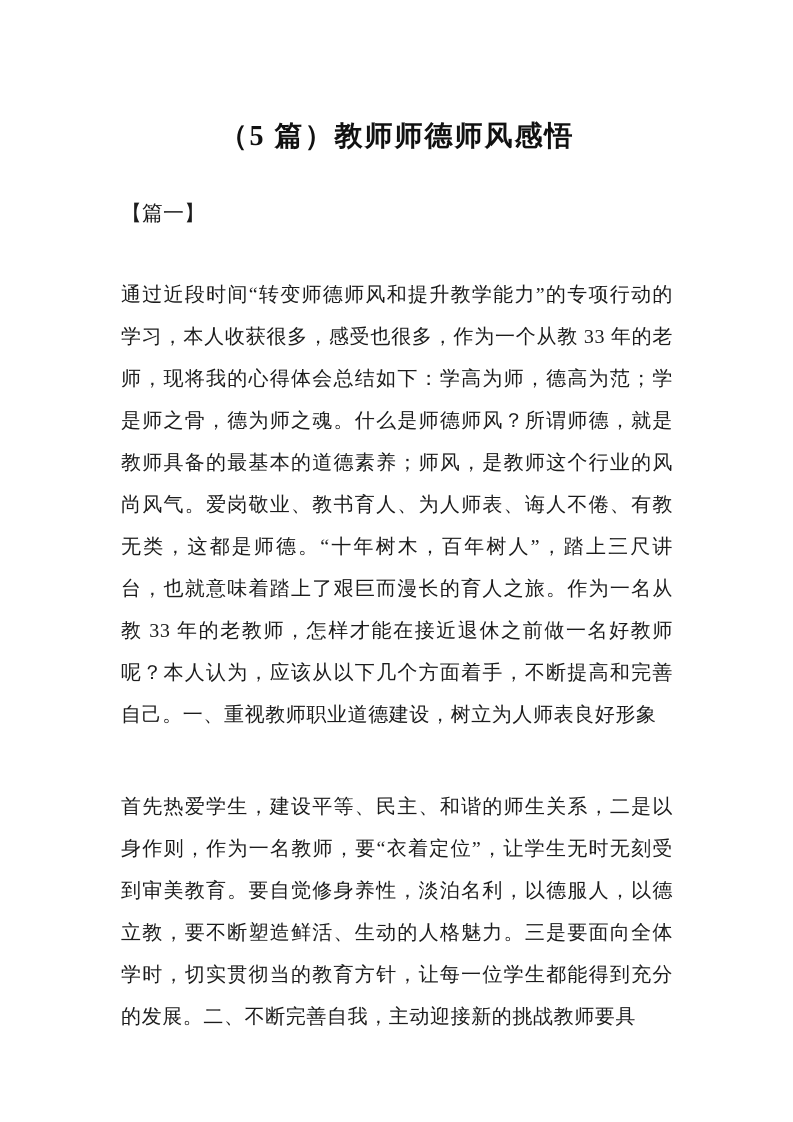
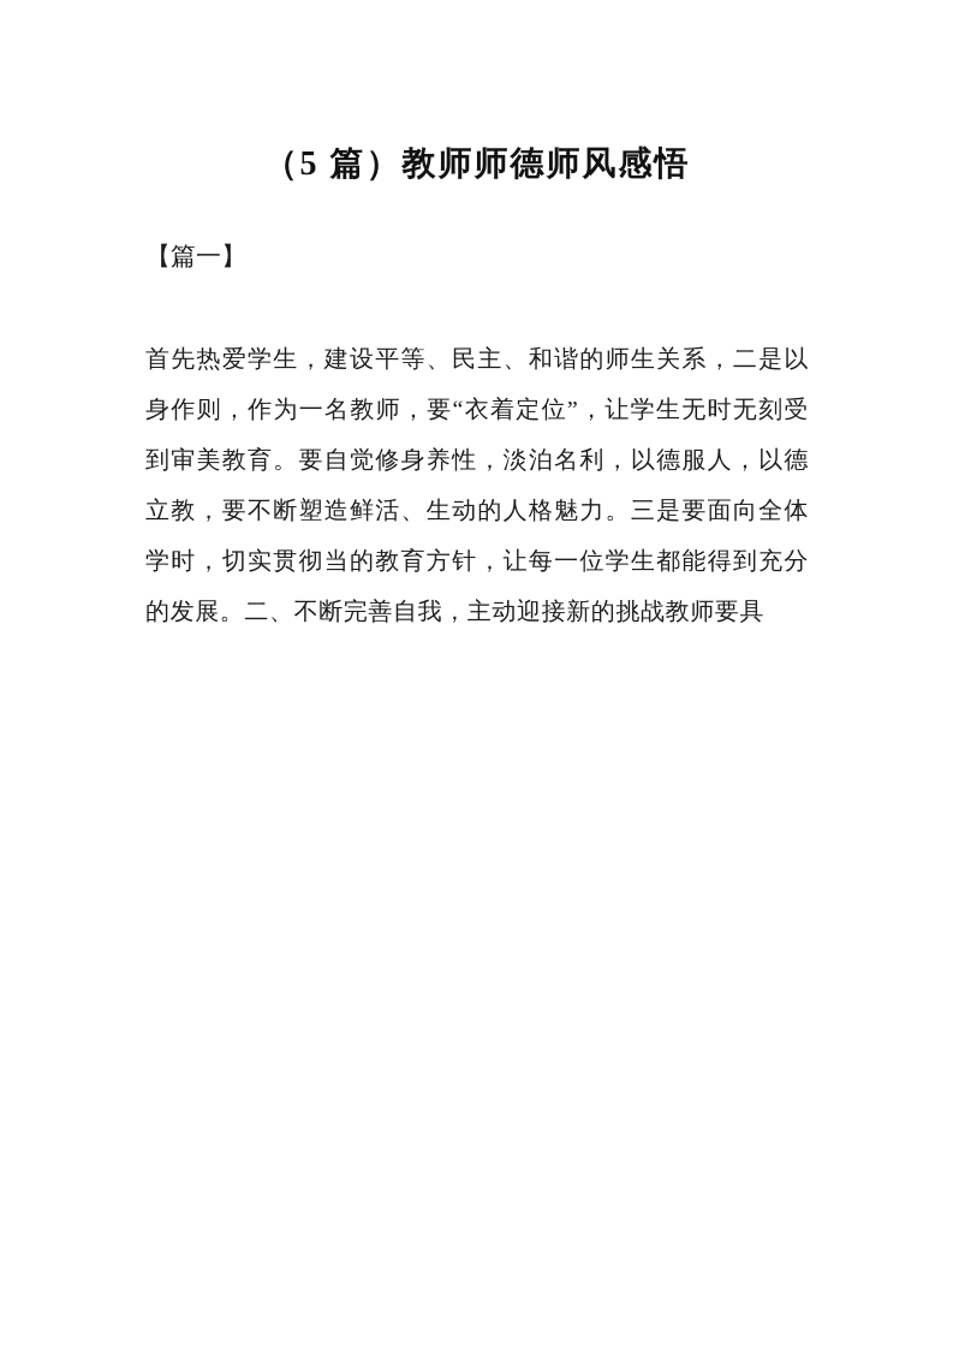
  （5 篇）教师师德师风感悟
  【篇一】
- 通过近段时间“转变师德师风和提升教学能力”的专项行动的学习，本人收获很多，感受也很多，作为一个从教 33 年的老师，现将我的心得体会总结如下：学高为师，德高为范；学是师之骨，德为师之魂。什么是师德师风？所谓师德，就是教师具备的最基本的道德素养；师风，是教师这个行业的风尚风气。爱岗敬业、教书育人、为人师表、诲人不倦、有教无类，这都是师德。“十年树木，百年树人”，踏上三尺讲台，也就意味着踏上了艰巨而漫长的育人之旅。作为一名从教 33 年的老教师，怎样才能在接近退休之前做一名好教师呢？本人认为，应该从以下几个方面着手，不断提高和完善自己。一、重视教师职业道德建设，树立为人师表良好形象
  首先热爱学生，建设平等、民主、和谐的师生关系，二是以身作则，作为一名教师，要“衣着定位”，让学生无时无刻受到审美教育。要自觉修身养性，淡泊名利，以德服人，以德立教，要不断塑造鲜活、生动的人格魅力。三是要面向全体学时，切实贯彻当的教育方针，让每一位学生都能得到充分的发展。二、不断完善自我，主动迎接新的挑战教师要具
